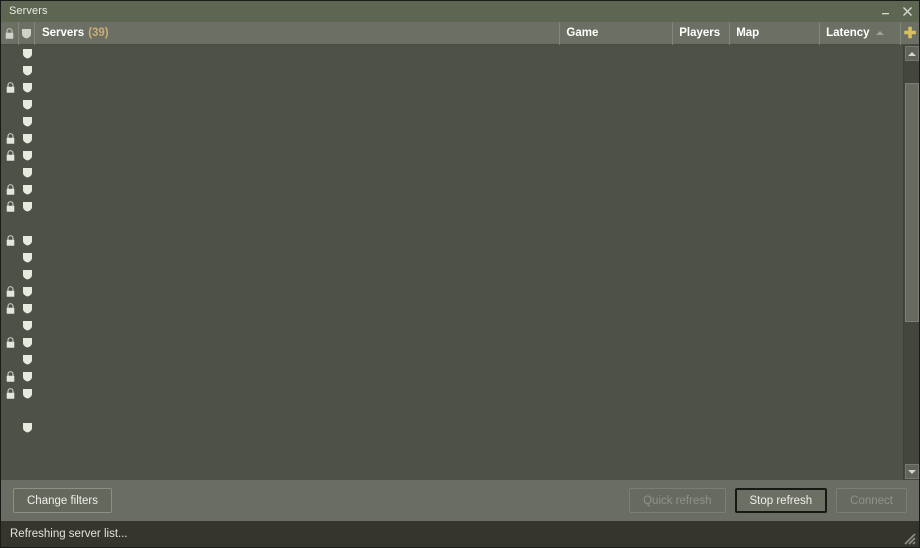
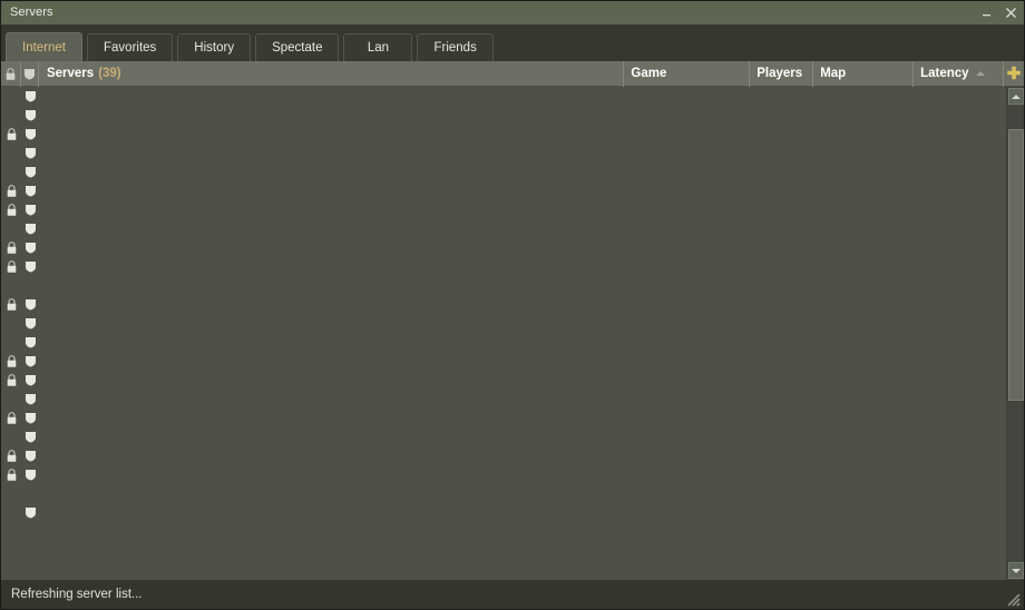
  Servers
+ Internet
+ Favorites
+ History
+ Spectate
+ Lan
+ Friends
  Servers
  (39)
  Game
  Players
  Map
  Latency
  ✚
- Change filters
- Quick refresh
- Stop refresh
- Connect
  Refreshing server list...
